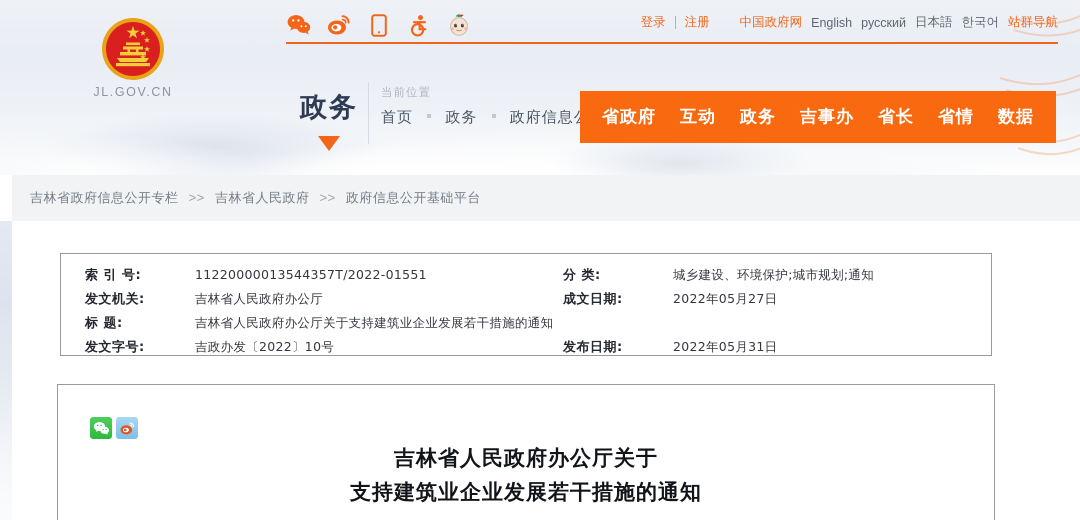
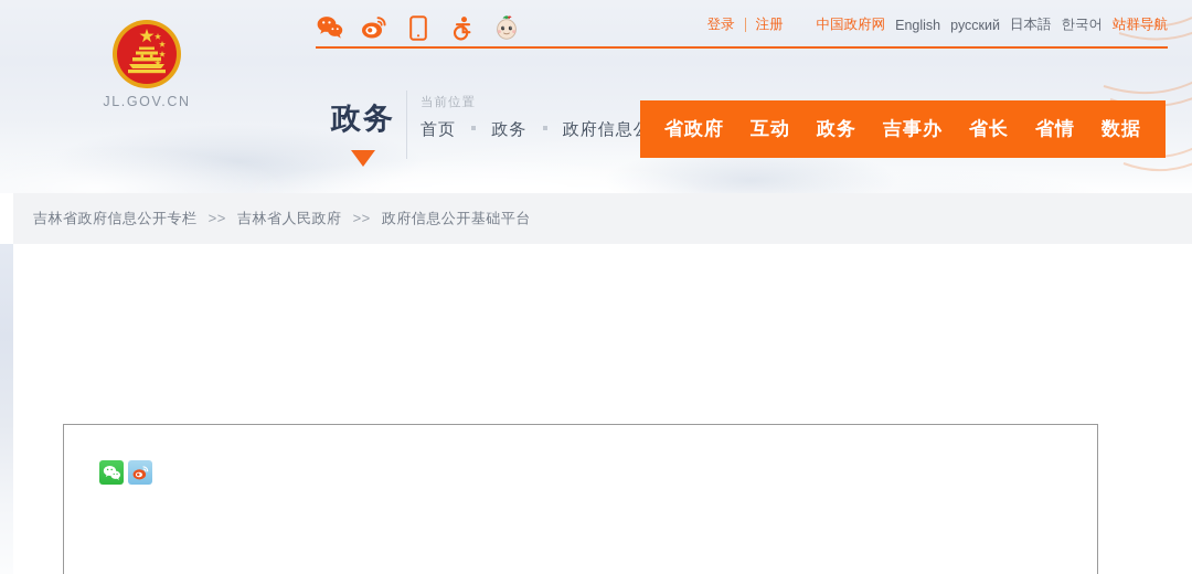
  登录
  注册
  中国政府网
  English
  русский
  日本語
  한국어
  站群导航
  JL.GOV.CN
  政务
  当前位置
  首页 政务 政府信息
  省政府
  互动
  政务
  吉事办
  省长
  省情
  数据
  吉林省政府信息公开专栏 >> 吉林省人民政府 >> 政府信息公开基础平台
- 索 引 号:
- 11220000013544357T/2022-01551
- 发文机关:
- 吉林省人民政府办公厅
- 标 题:
- 吉林省人民政府办公厅关于支持建筑业企业发展若干措施的通知
- 发文字号:
- 吉政办发〔2022〕10号
- 分 类:
- 城乡建设、环境保护;城市规划;通知
- 成文日期:
- 2022年05月27日
- 发布日期:
- 2022年05月31日
- 吉林省人民政府办公厅关于
- 支持建筑业企业发展若干措施的通知
